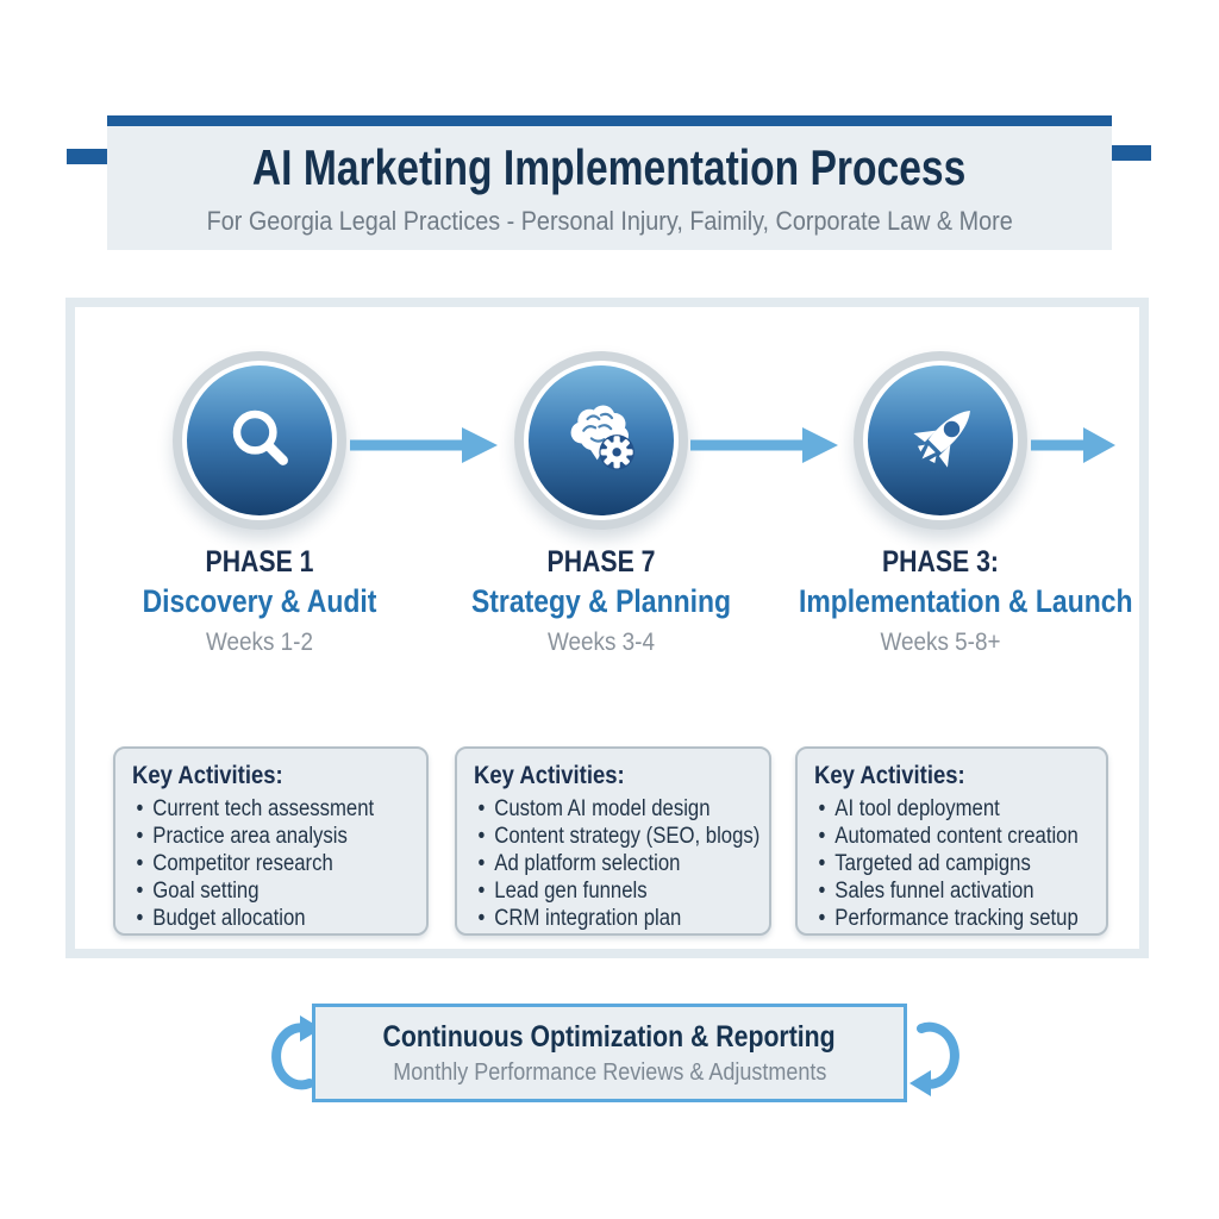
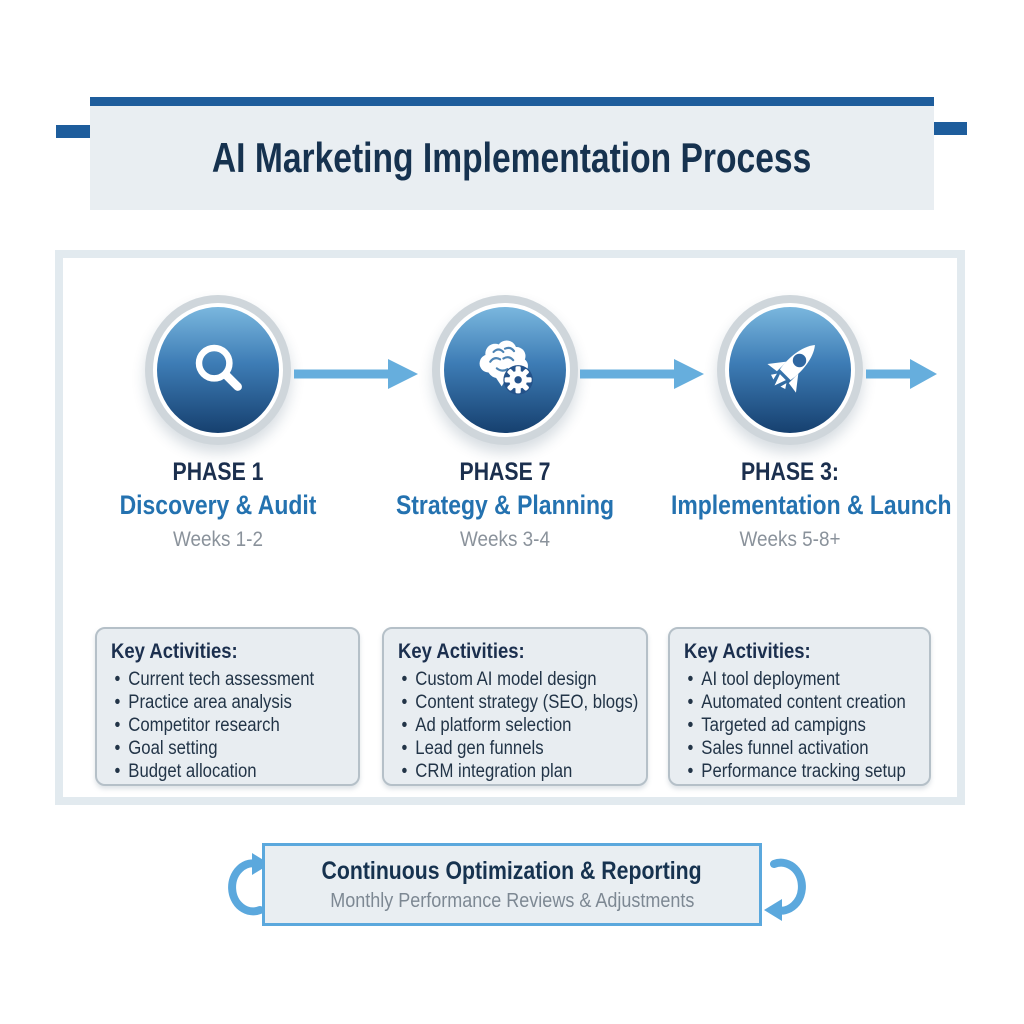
  AI Marketing Implementation Process
- For Georgia Legal Practices - Personal Injury, Faimily, Corporate Law & More
  PHASE 1
  Discovery & Audit
  Weeks 1-2
  PHASE 7
  Strategy & Planning
  Weeks 3-4
  PHASE 3:
  Implementation & Launch
  Weeks 5-8+
  Key Activities:
  Current tech assessment
  Practice area analysis
  Competitor research
  Goal setting
  Budget allocation
  Key Activities:
  Custom AI model design
  Content strategy (SEO, blogs)
  Ad platform selection
  Lead gen funnels
  CRM integration plan
  Key Activities:
  AI tool deployment
  Automated content creation
  Targeted ad campigns
  Sales funnel activation
  Performance tracking setup
  Continuous Optimization & Reporting
  Monthly Performance Reviews & Adjustments
